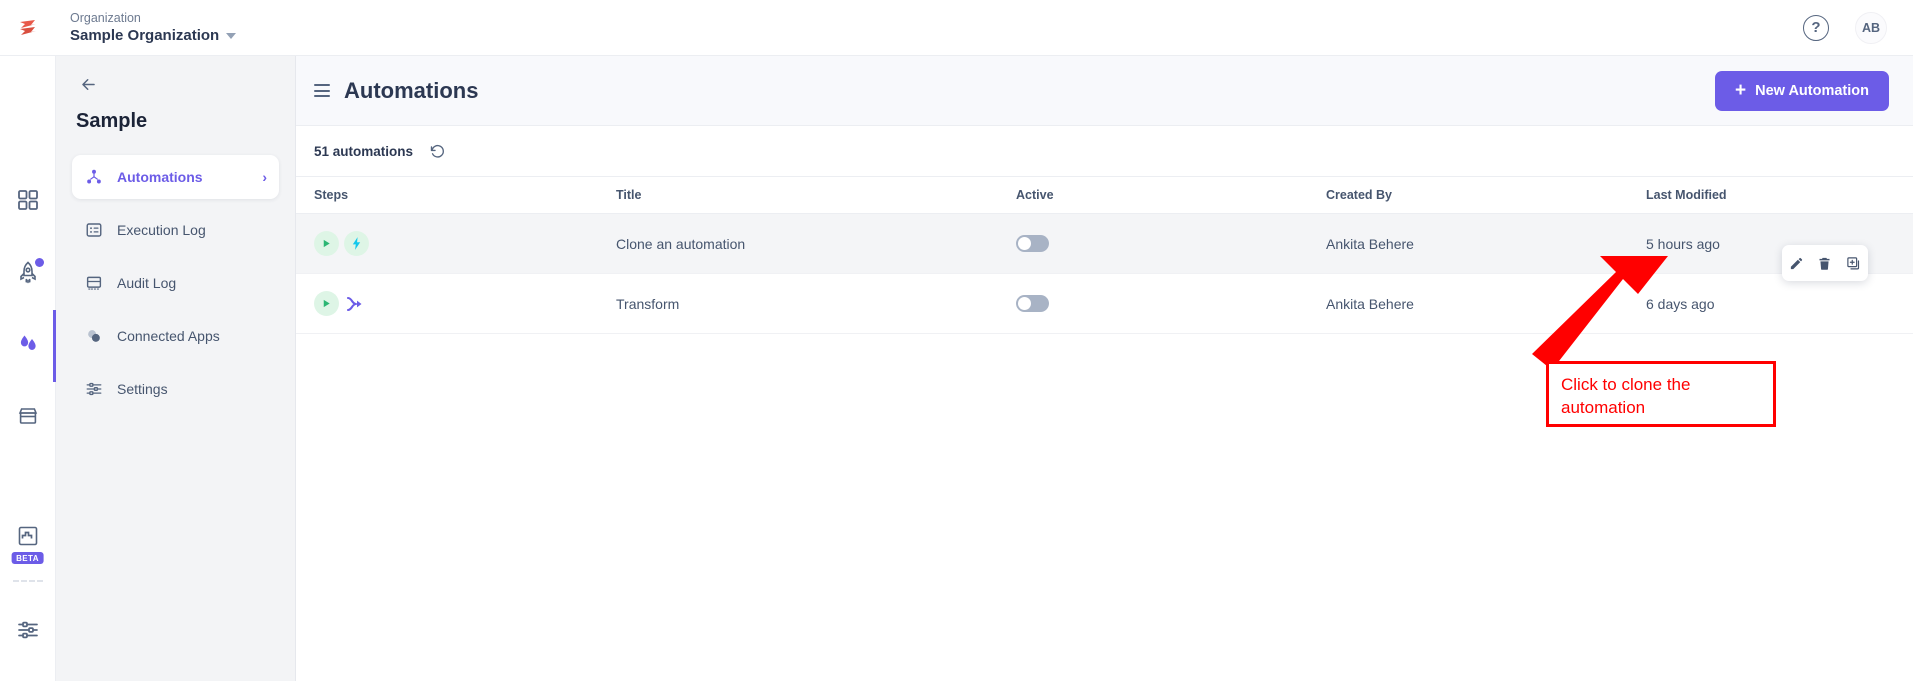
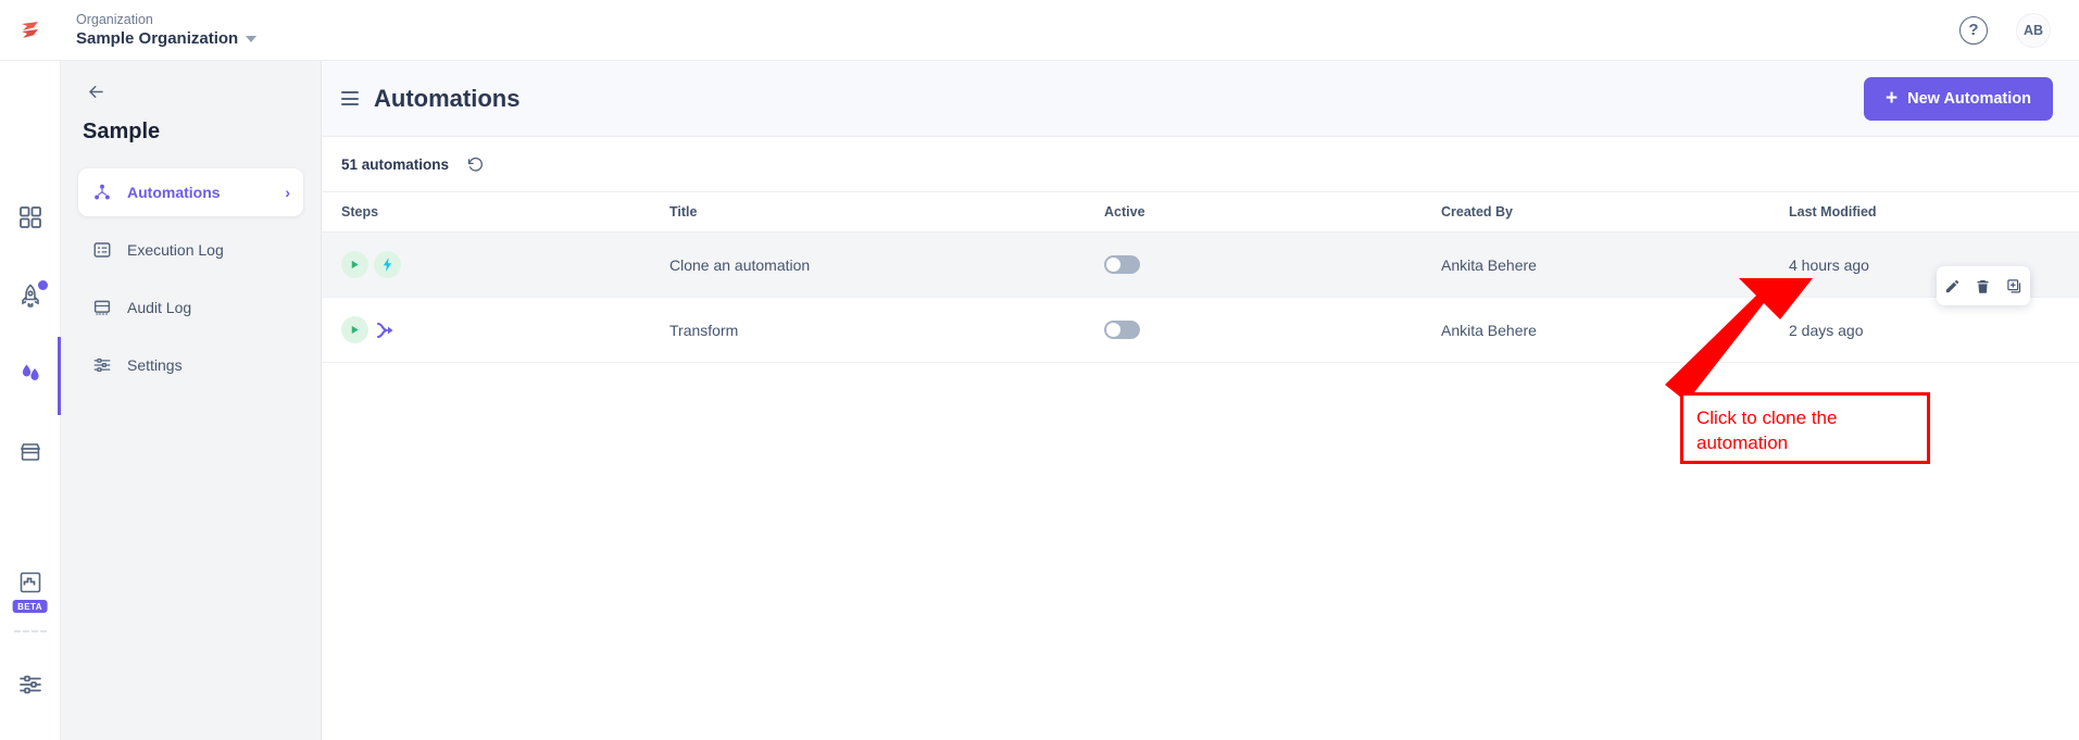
  Organization
  Sample Organization
  ?
  AB
  BETA
  Sample
  Automations
  ›
  Execution Log
  Audit Log
- Connected Apps
  Settings
  Automations
  +
  New Automation
  51 automations
  Steps	Title	Active	Created By	Last Modified
- 	Clone an automation		Ankita Behere	5 hours ago
+ 	Clone an automation		Ankita Behere	4 hours ago
- 	Transform		Ankita Behere	6 days ago
+ 	Transform		Ankita Behere	2 days ago
  Click to clone the automation
